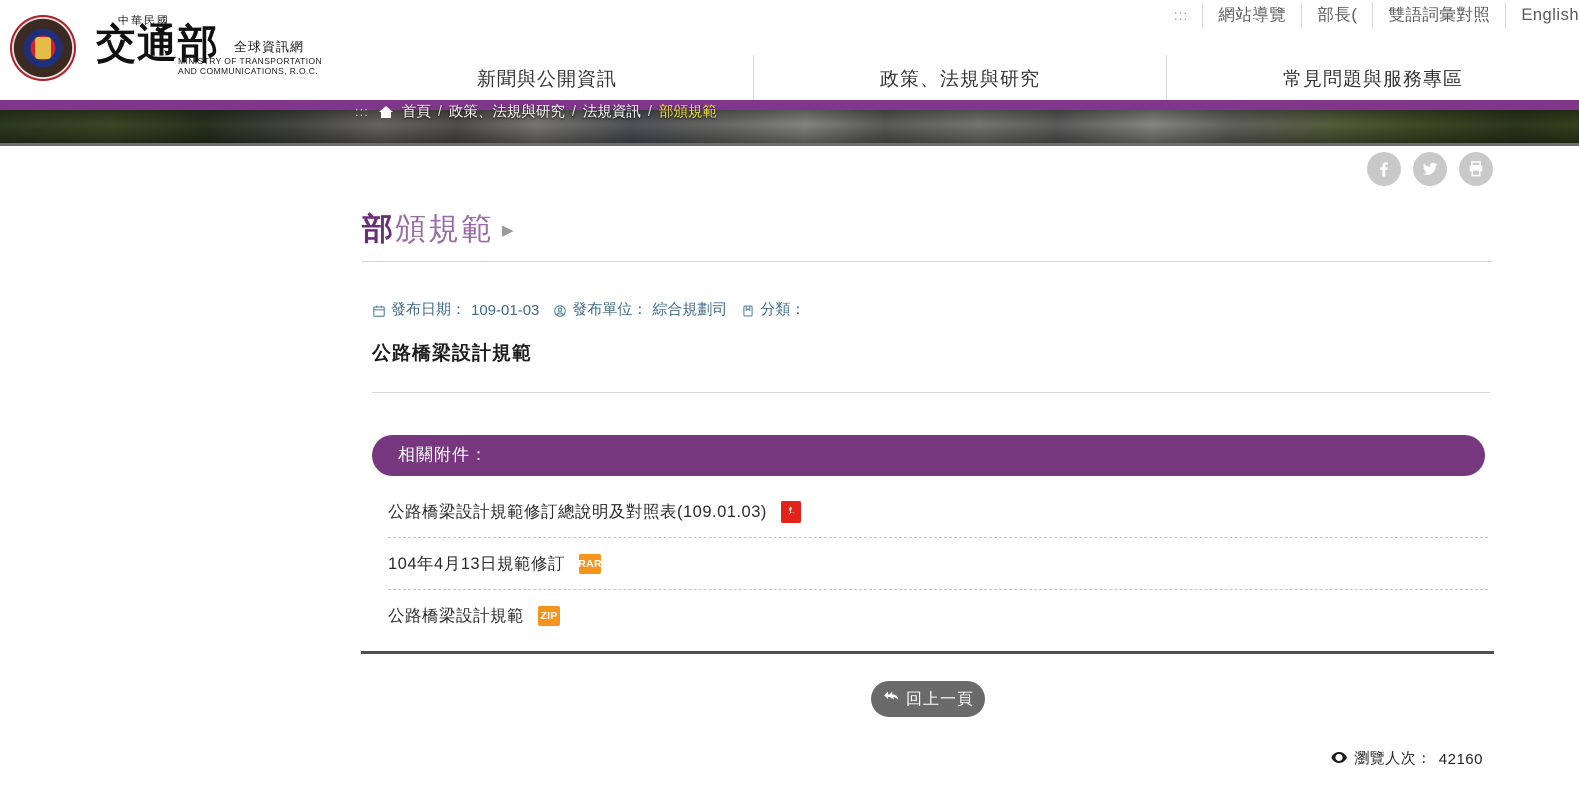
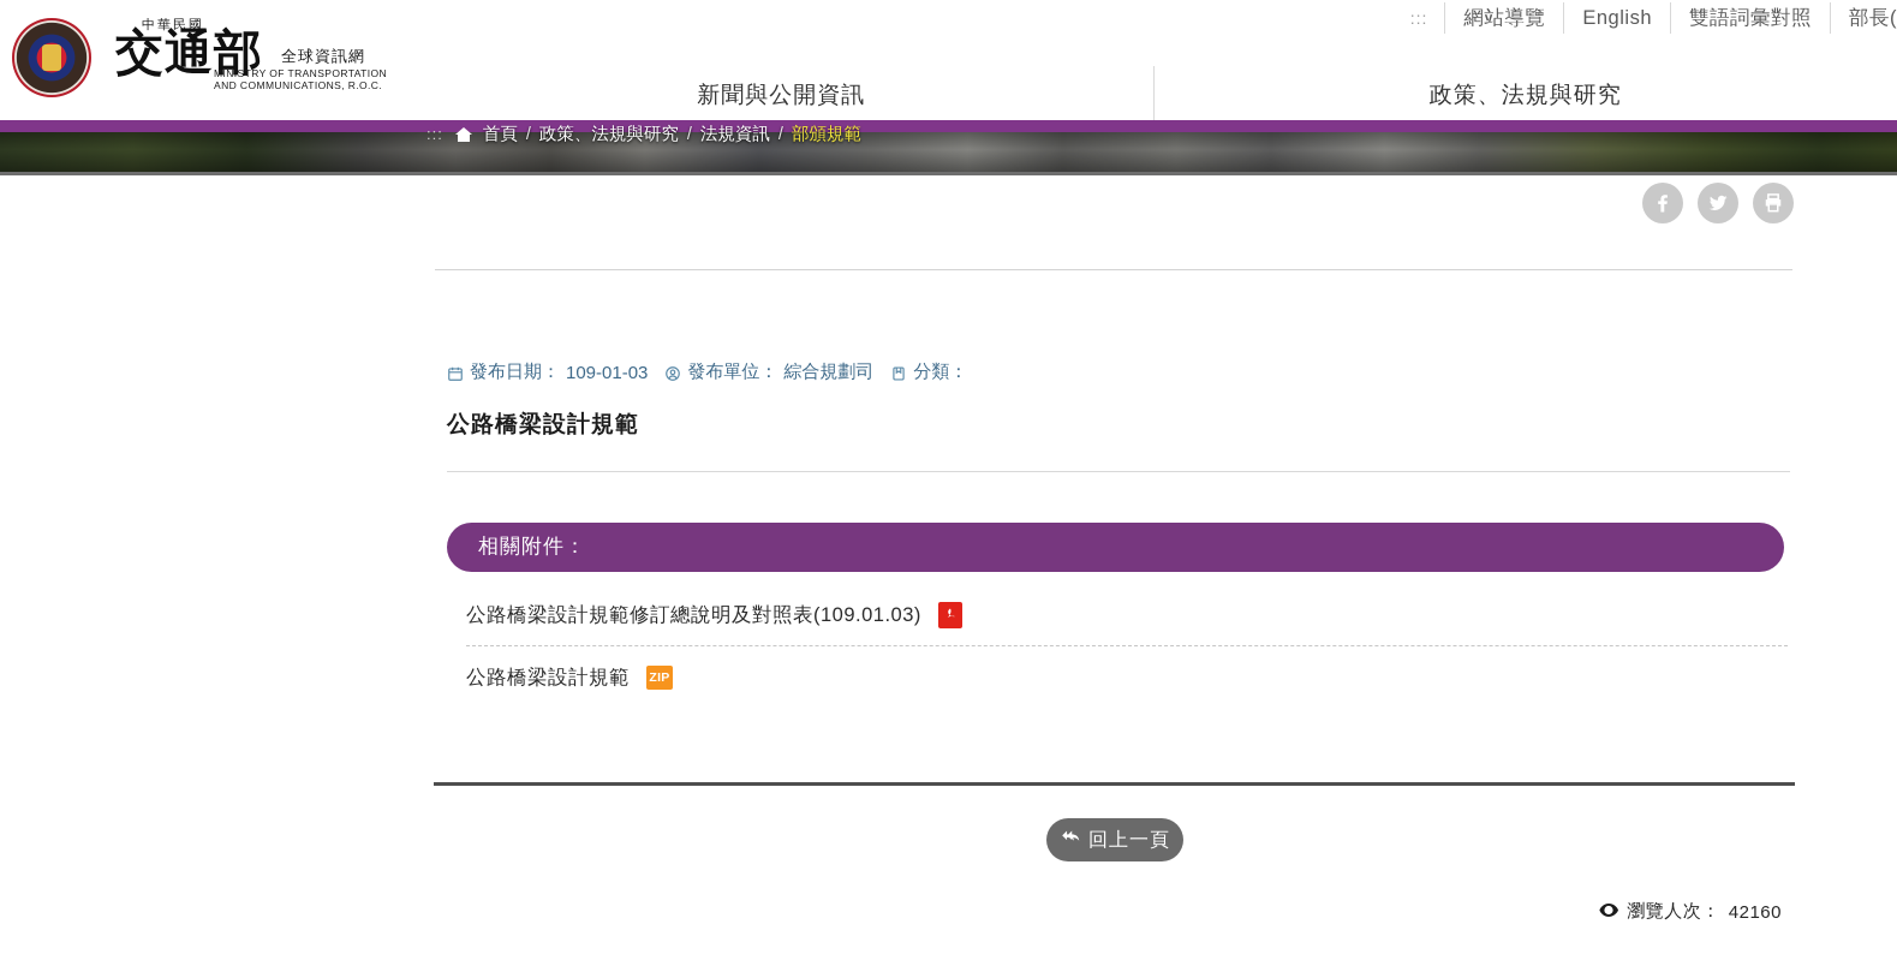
  :::
  網站導覽
- 部長(
+ English
  雙語詞彙對照
- English
+ 部長(
  中華民國
  交通部
  全球資訊網
  MINISTRY OF TRANSPORTATION
  AND COMMUNICATIONS, R.O.C.
  新聞與公開資訊
  政策、法規與研究
- 常見問題與服務專區
  :::
  首頁
  /
  政策、法規與研究
  /
  法規資訊
  /
  部頒規範
- 部頒規範 ▶
  發布日期：
  109-01-03
  發布單位：
  綜合規劃司
  分類：
  公路橋梁設計規範
  相關附件：
  公路橋梁設計規範修訂總說明及對照表(109.01.03)
- 104年4月13日規範修訂
- RAR
  公路橋梁設計規範
  ZIP
  回上一頁
  瀏覽人次：
  42160
